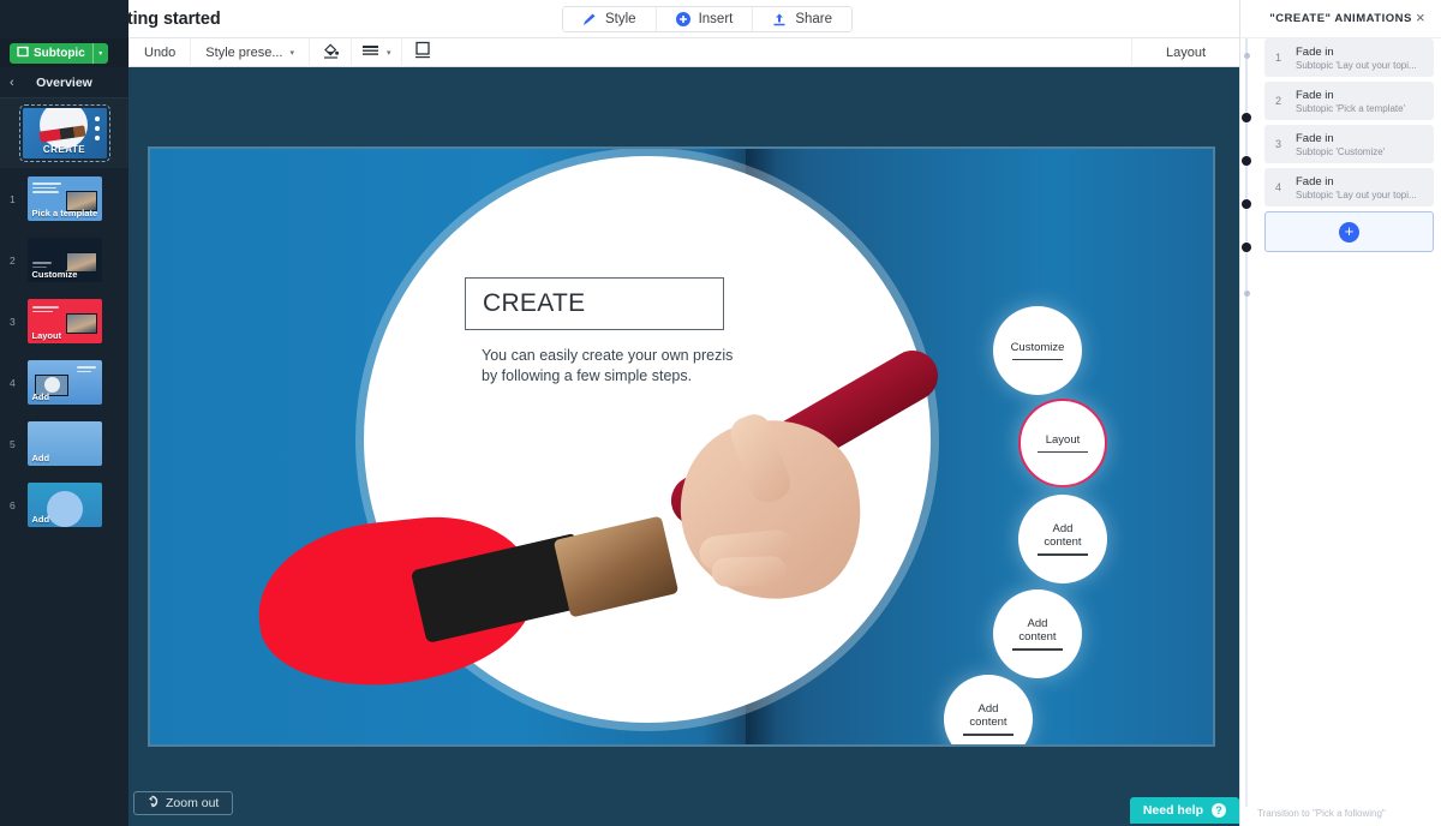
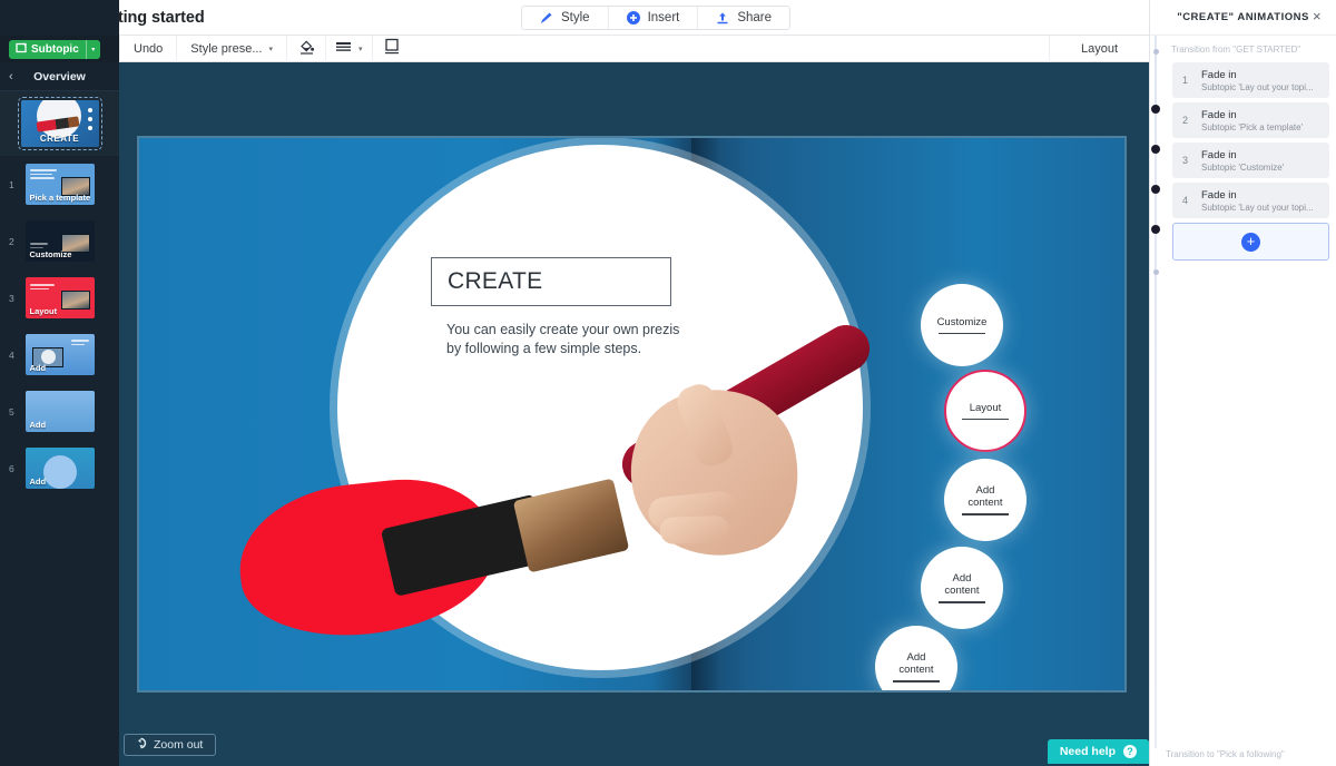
  ting started
  Style
  Insert
  Share
  Undo
  Style prese...
  Layout
  Subtopic
  ‹
  Overview
  CREATE
  1
  Pick a template
  2
  Customize
  3
  Layout
  4
  Add
  5
  Add
  6
  Add
  CREATE
  You can easily create your own prezis by following a few simple steps.
  Customize
  Layout
  Add
  content
  Add
  content
  Add
  content
  Zoom out
  Need help
  ?
  "CREATE" ANIMATIONS
  ×
+ Transition from "GET STARTED"
  1
  Fade in
  Subtopic 'Lay out your topi...
  2
  Fade in
  Subtopic 'Pick a template'
  3
  Fade in
  Subtopic 'Customize'
  4
  Fade in
  Subtopic 'Lay out your topi...
  +
  Transition to "Pick a following"
